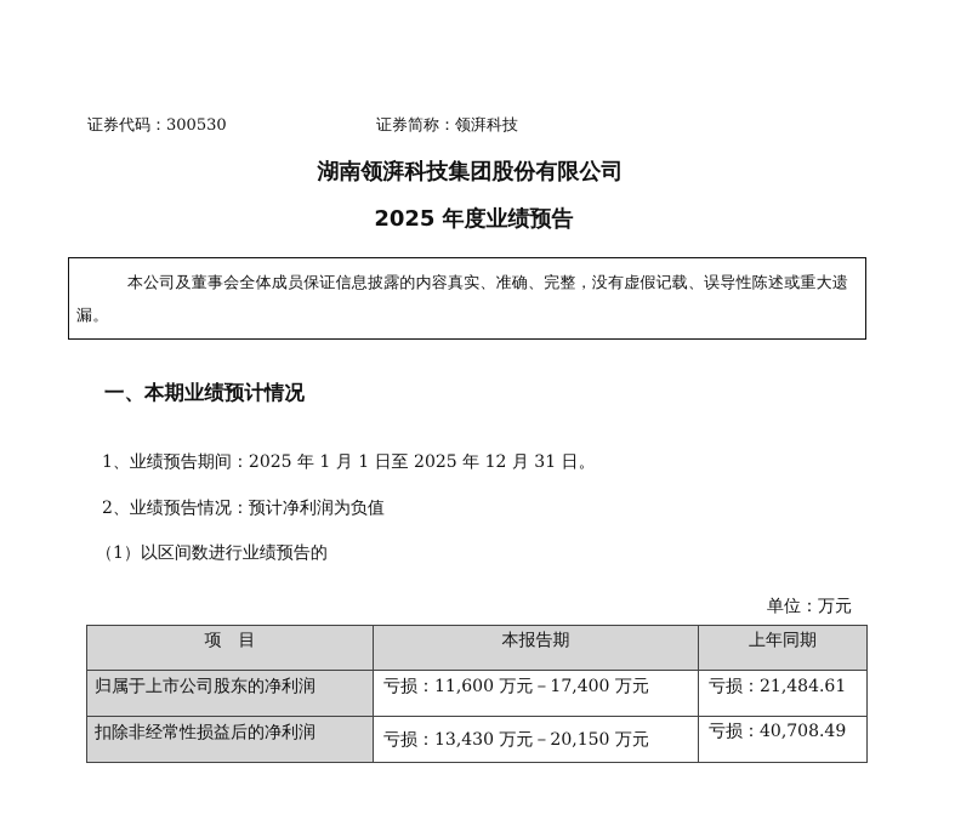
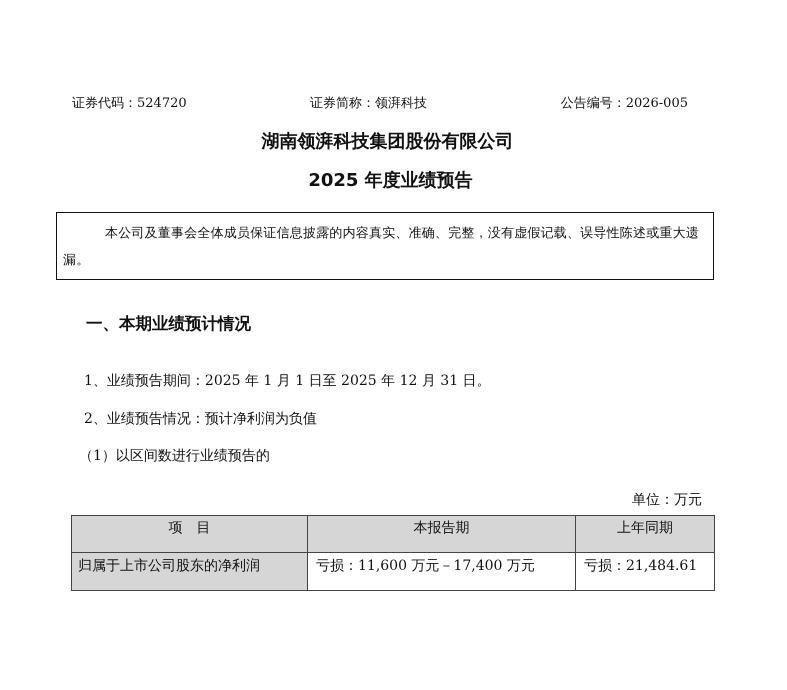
- 证券代码：300530
+ 证券代码：524720
  证券简称：领湃科技
+ 公告编号：2026-005
  湖南领湃科技集团股份有限公司
  2025 年度业绩预告
  本公司及董事会全体成员保证信息披露的内容真实、准确、完整，没有虚假记载、误导性陈述或重大遗漏。
  一、本期业绩预计情况
  1、业绩预告期间：2025 年 1 月 1 日至 2025 年 12 月 31 日。
  2、业绩预告情况：预计净利润为负值
  （1）以区间数进行业绩预告的
  单位：万元
  项 目	本报告期	上年同期
  归属于上市公司股东的净利润	亏损：11,600 万元－17,400 万元	亏损：21,484.61
- 扣除非经常性损益后的净利润	亏损：13,430 万元－20,150 万元	亏损：40,708.49
